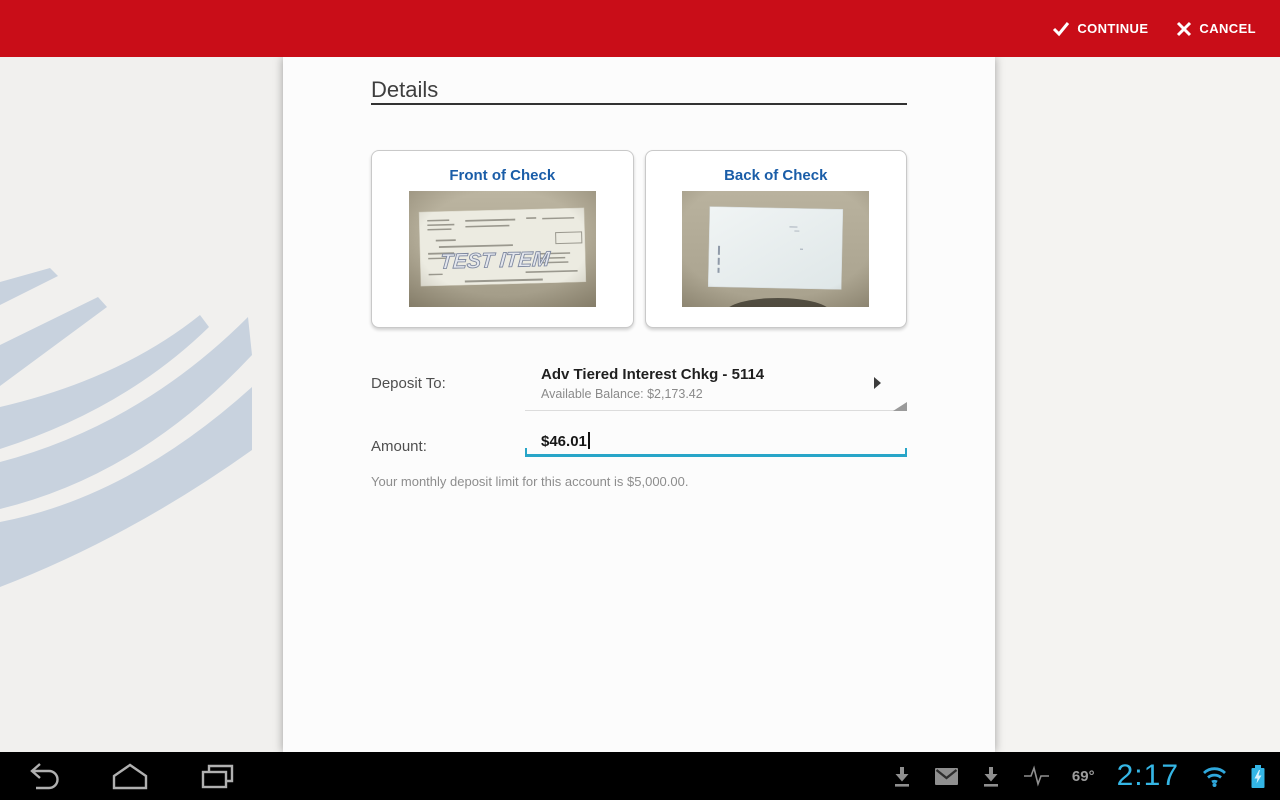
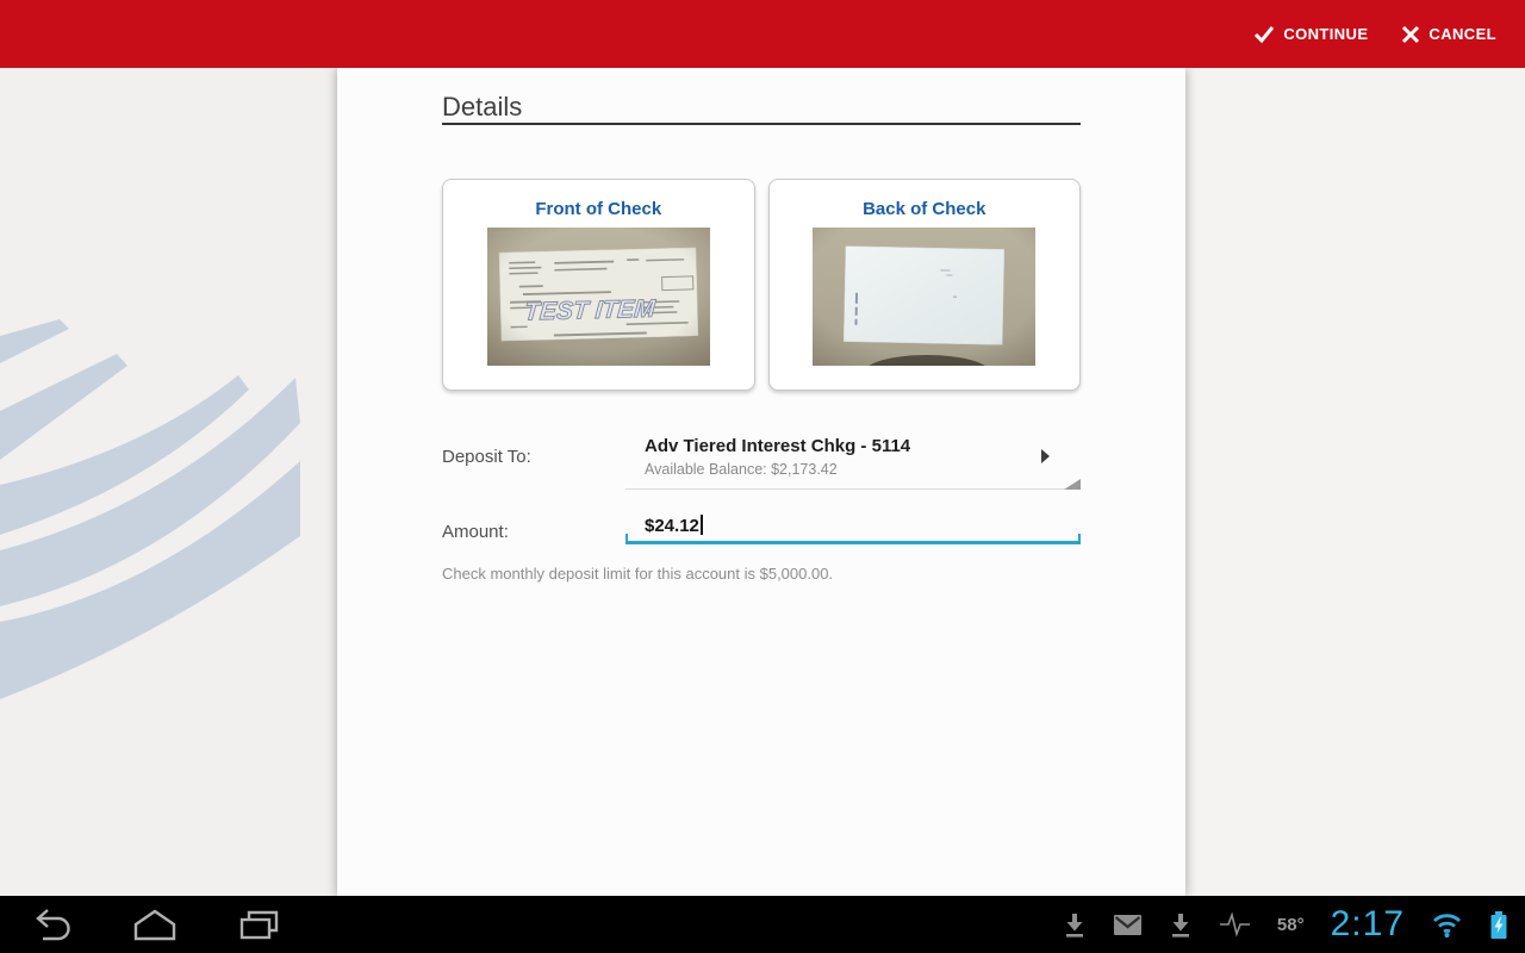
  CONTINUE
  CANCEL
  Details
  Front of Check
  Back of Check
  Deposit To:
  Adv Tiered Interest Chkg - 5114
  Available Balance: $2,173.42
  Amount:
- $46.01
+ $24.12
- Your monthly deposit limit for this account is $5,000.00.
+ Check monthly deposit limit for this account is $5,000.00.
- 69°
+ 58°
  2:17
